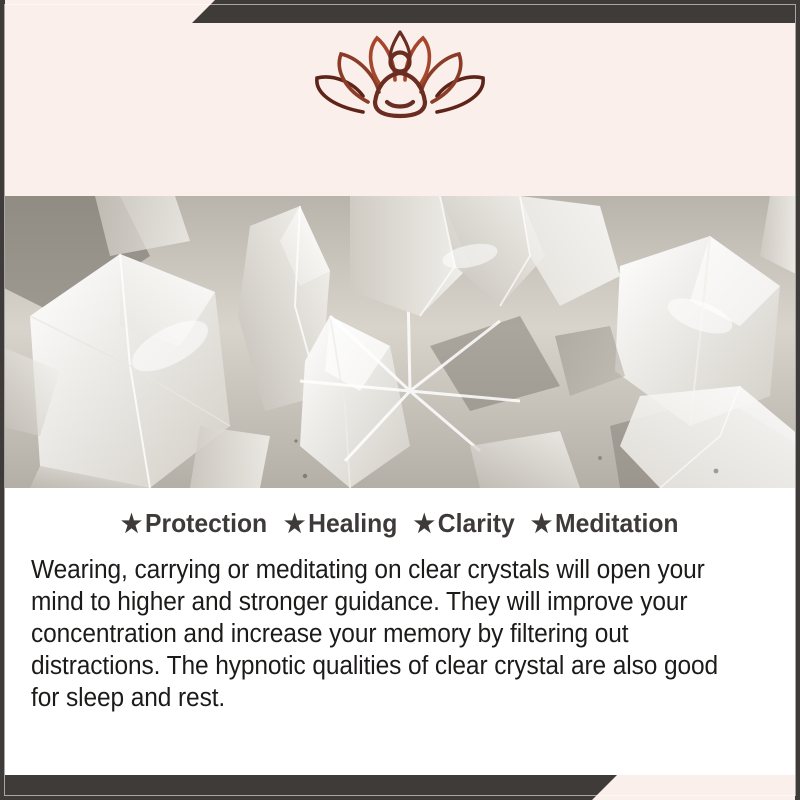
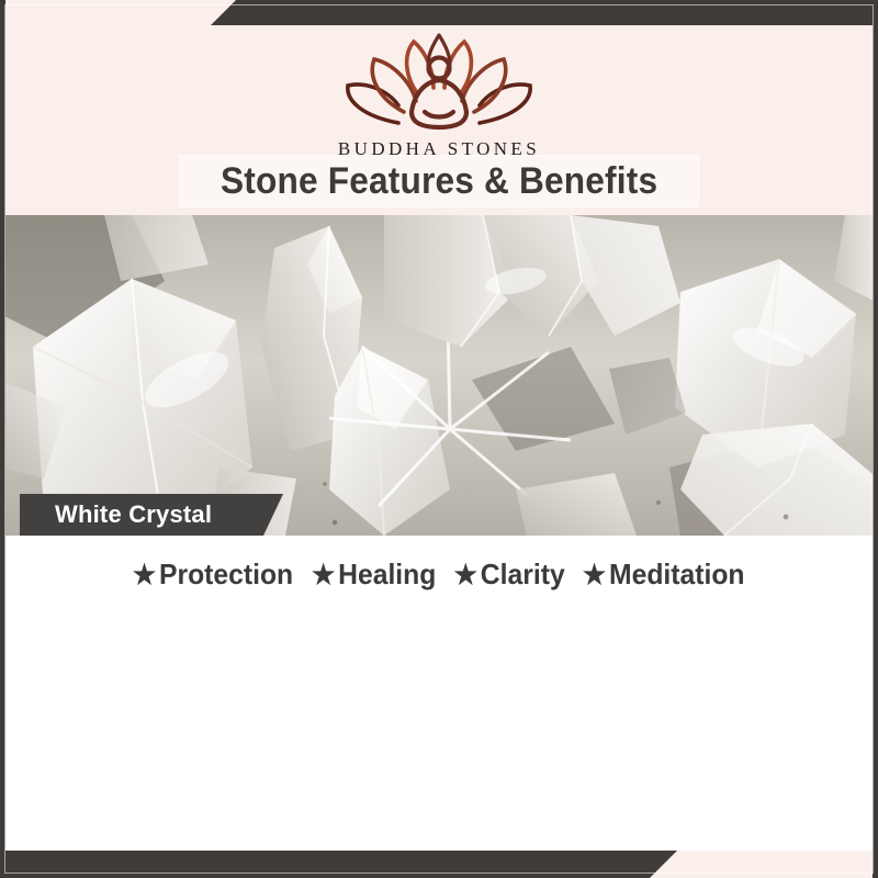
+ BUDDHA STONES
+ Stone Features & Benefits
+ White Crystal
  ★Protection ★Healing ★Clarity ★Meditation
- Wearing, carrying or meditating on clear crystals will open your mind to higher and stronger guidance. They will improve your concentration and increase your memory by filtering out distractions. The hypnotic qualities of clear crystal are also good for sleep and rest.
